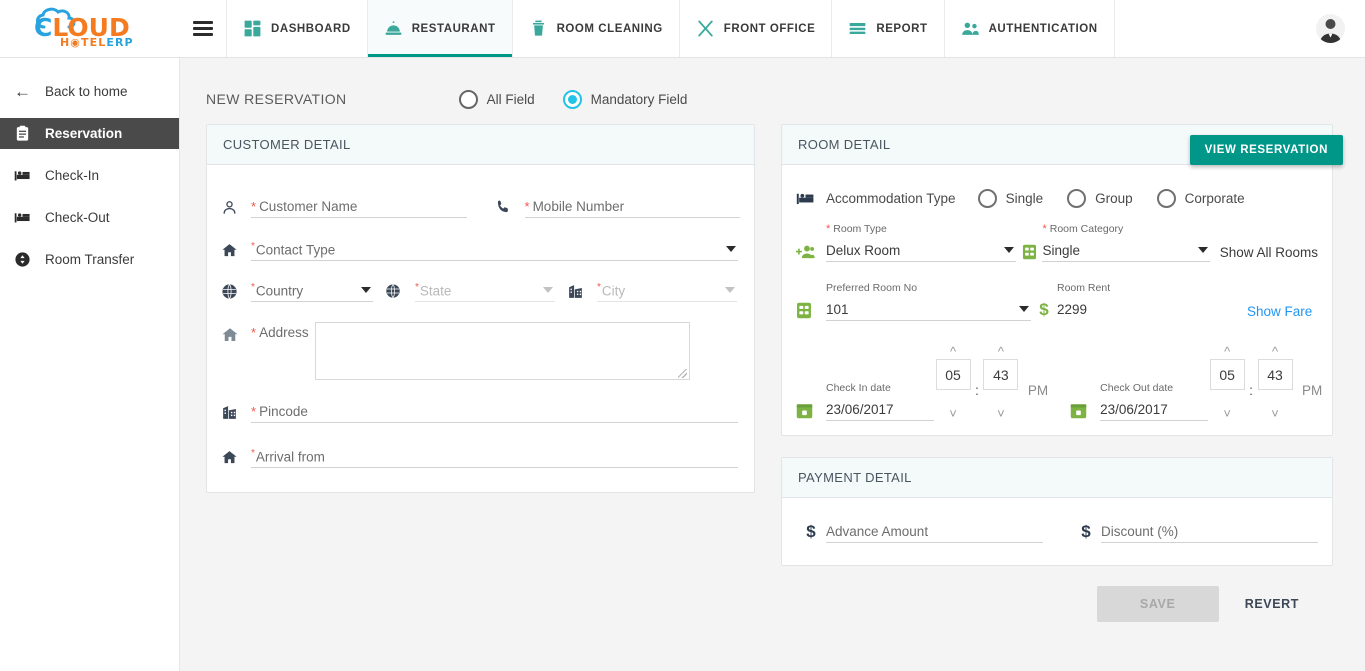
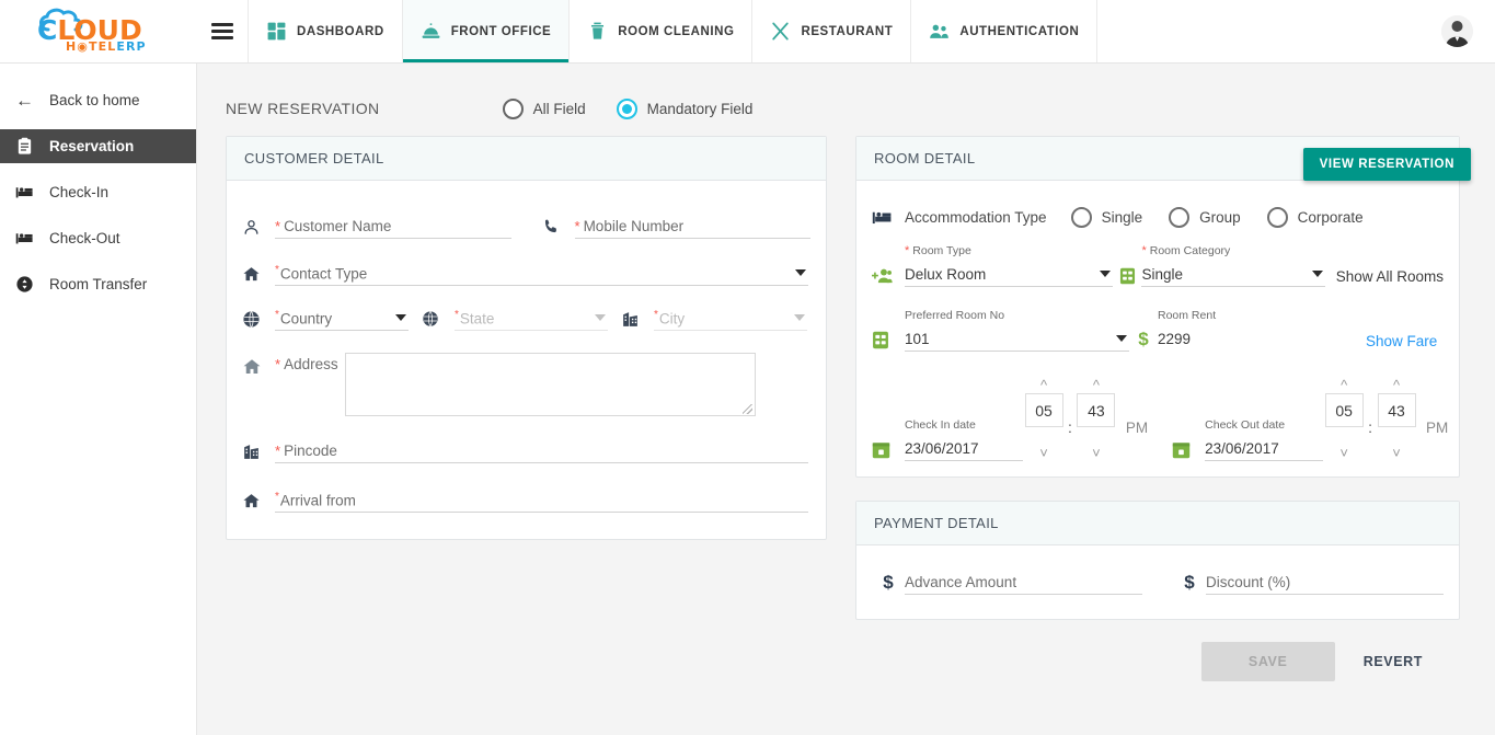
  CLOUD
  H◉TELERP
  DASHBOARD
- RESTAURANT
+ FRONT OFFICE
  ROOM CLEANING
- FRONT OFFICE
+ RESTAURANT
- REPORT
  AUTHENTICATION
  ←
  Back to home
  Reservation
  Check-In
  Check-Out
  Room Transfer
  NEW RESERVATION
  All Field
  Mandatory Field
  VIEW RESERVATION
  CUSTOMER DETAIL
  * Customer Name
  * Mobile Number
  *Contact Type
  *Country
  *State
  *City
  * Address
  * Pincode
  *Arrival from
  ROOM DETAIL
  Accommodation Type
  Single
  Group
  Corporate
  * Room Type
  Delux Room
  * Room Category
  Single
  Show All Rooms
  Preferred Room No
  101
  $
  Room Rent
  2299
  Show Fare
  Check In date
  23/06/2017
  ^
  05
  ˅
  :
  ^
  43
  ˅
  PM
  Check Out date
  23/06/2017
  ^
  05
  ˅
  :
  ^
  43
  ˅
  PM
  PAYMENT DETAIL
  $
  Advance Amount
  $
  Discount (%)
  SAVE
  REVERT
